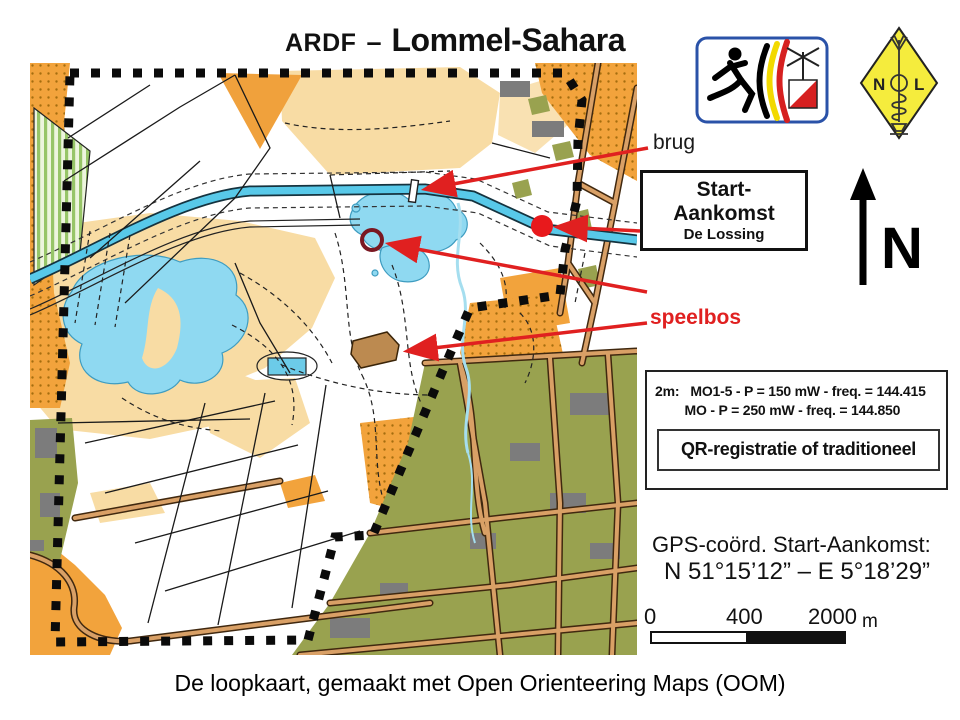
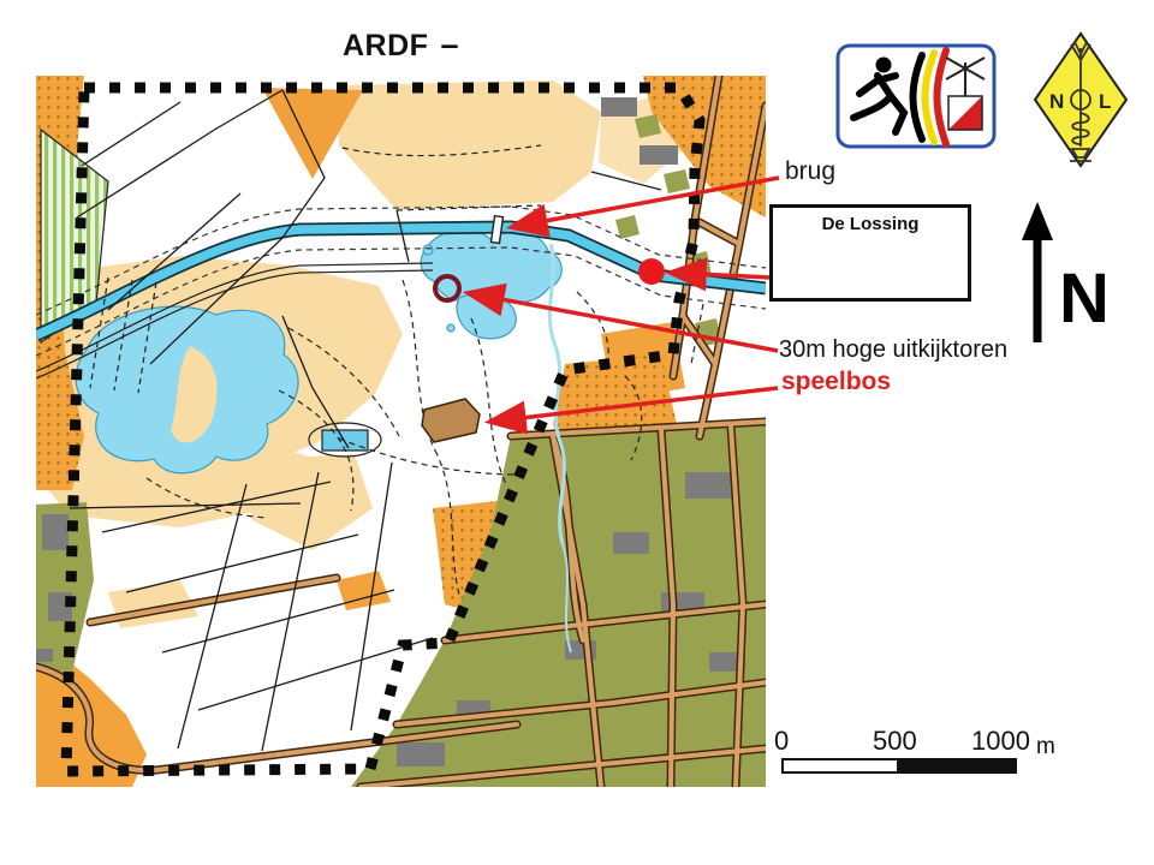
  ARDF
  –
- Lommel-Sahara
  N
  L
  brug
- Start-
- Aankomst
  De Lossing
  N
+ 30m hoge uitkijktoren
  speelbos
- 2m: MO1-5 - P = 150 mW - freq. = 144.415
- MO - P = 250 mW - freq. = 144.850
- QR-registratie of traditioneel
- GPS-coörd. Start-Aankomst:
- N 51°15’12” – E 5°18’29”
  0
- 400
+ 500
- 2000
+ 1000
  m
- De loopkaart, gemaakt met Open Orienteering Maps (OOM)
